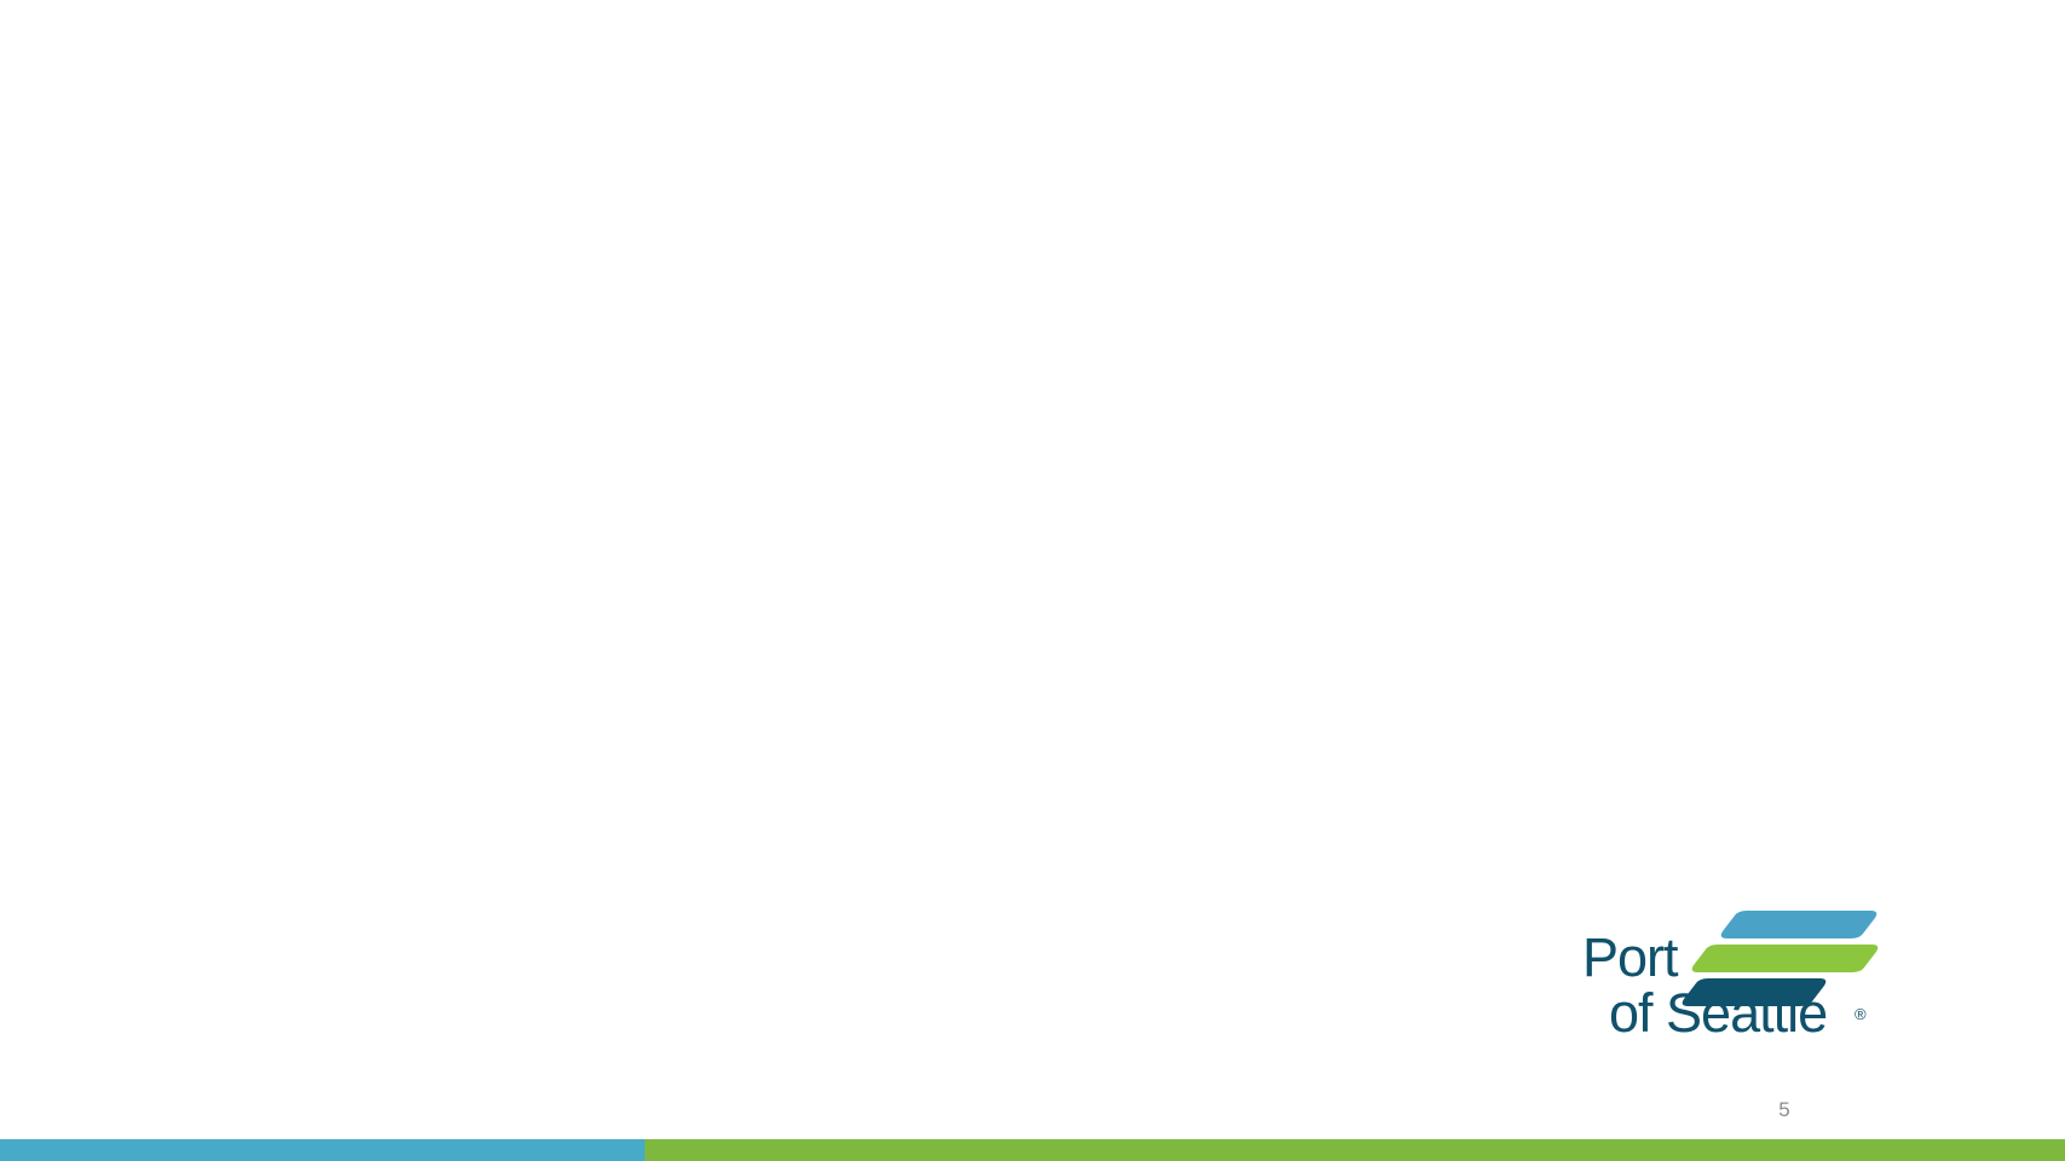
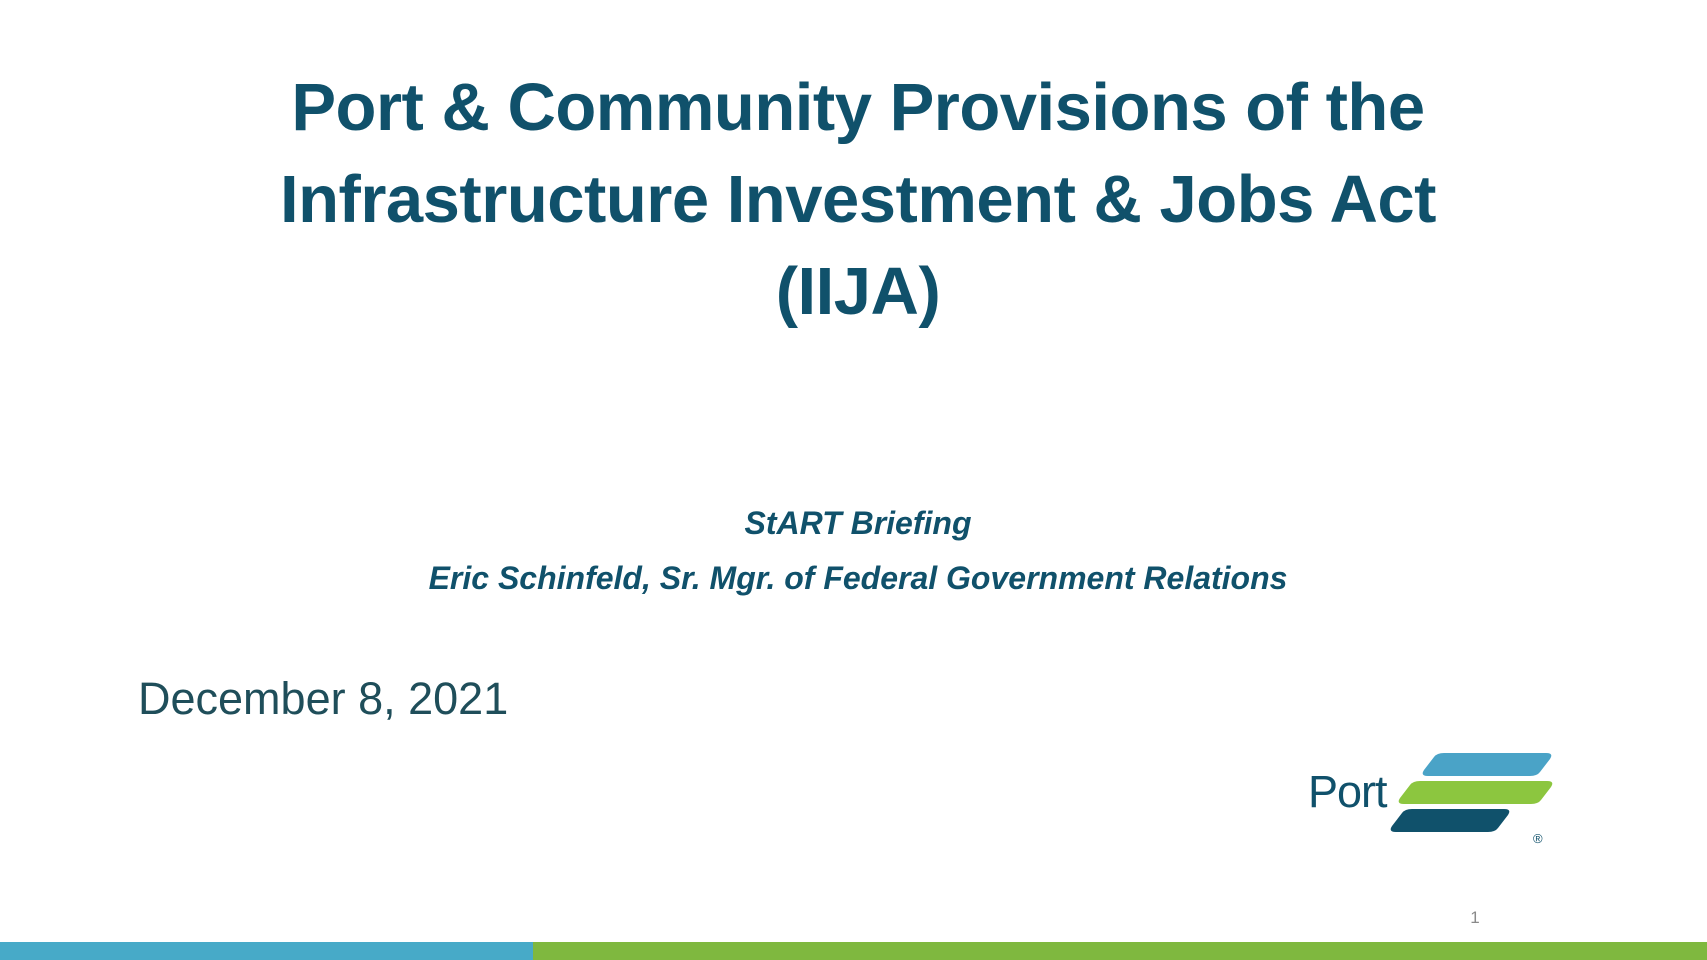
+ Port & Community Provisions of the
+ Infrastructure Investment & Jobs Act
+ (IIJA)
+ StART Briefing
+ Eric Schinfeld, Sr. Mgr. of Federal Government Relations
+ December 8, 2021
  Port
- of Seattle
  ®
- 5
+ 1
